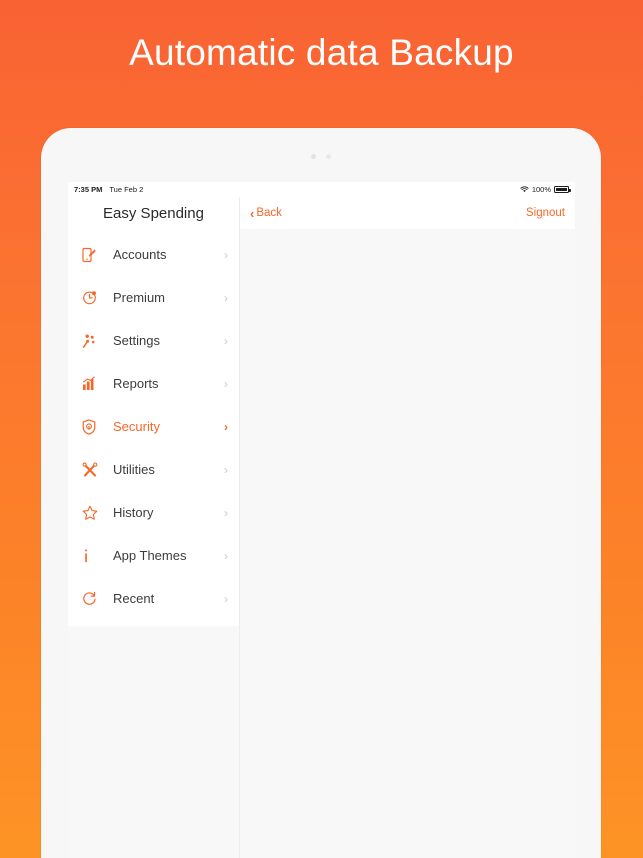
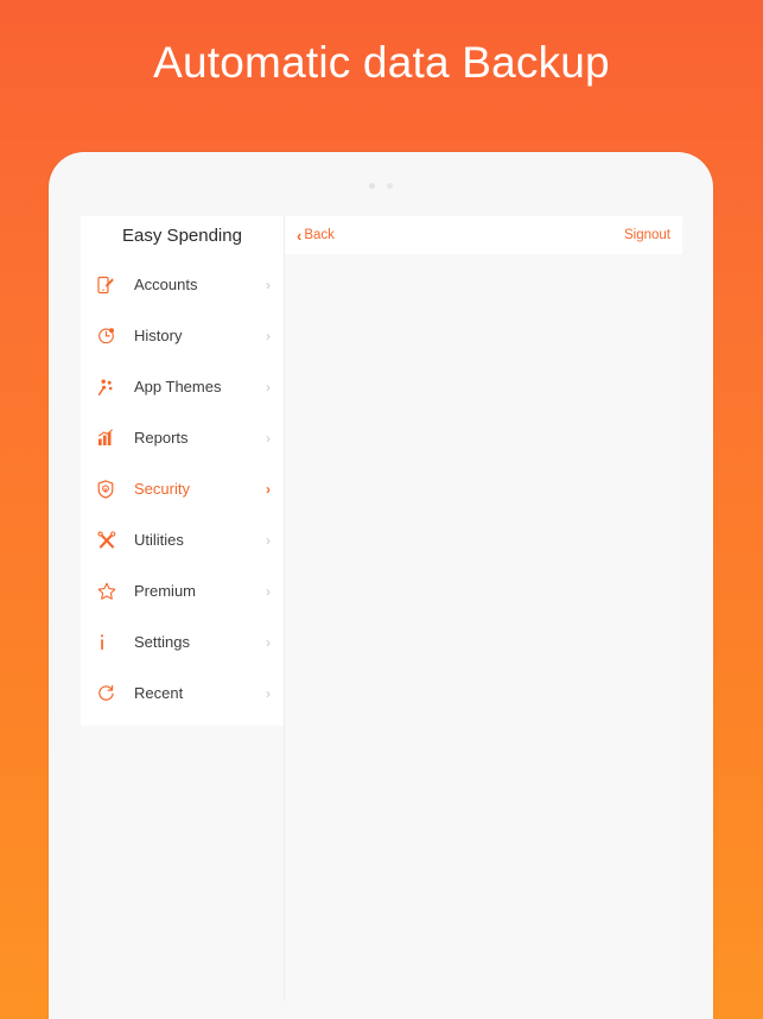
  Automatic data Backup
- 7:35 PM
- Tue Feb 2
- 100%
  Easy Spending
  ‹
  Back
  Signout
  Accounts
  ›
- Premium
+ History
  ›
- Settings
+ App Themes
  ›
  Reports
  ›
  Security
  ›
  Utilities
  ›
- History
+ Premium
  ›
- App Themes
+ Settings
  ›
  Recent
  ›
